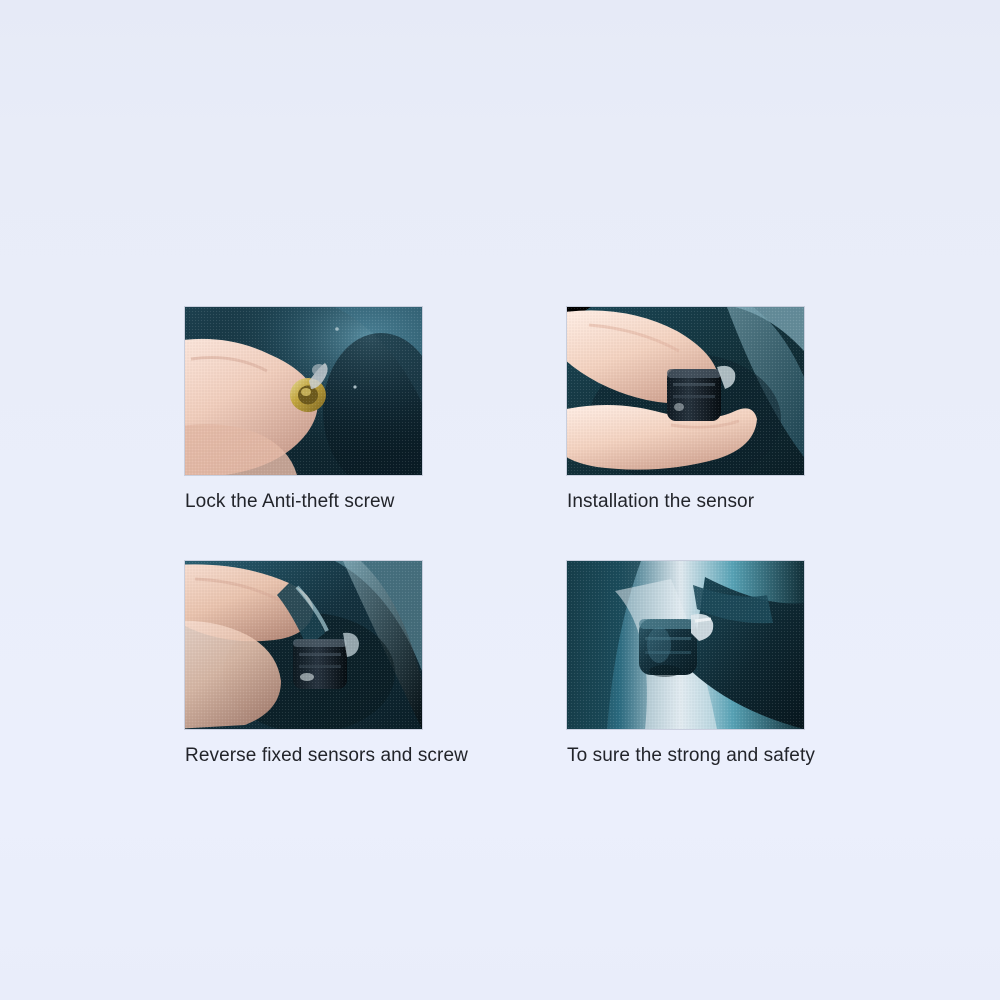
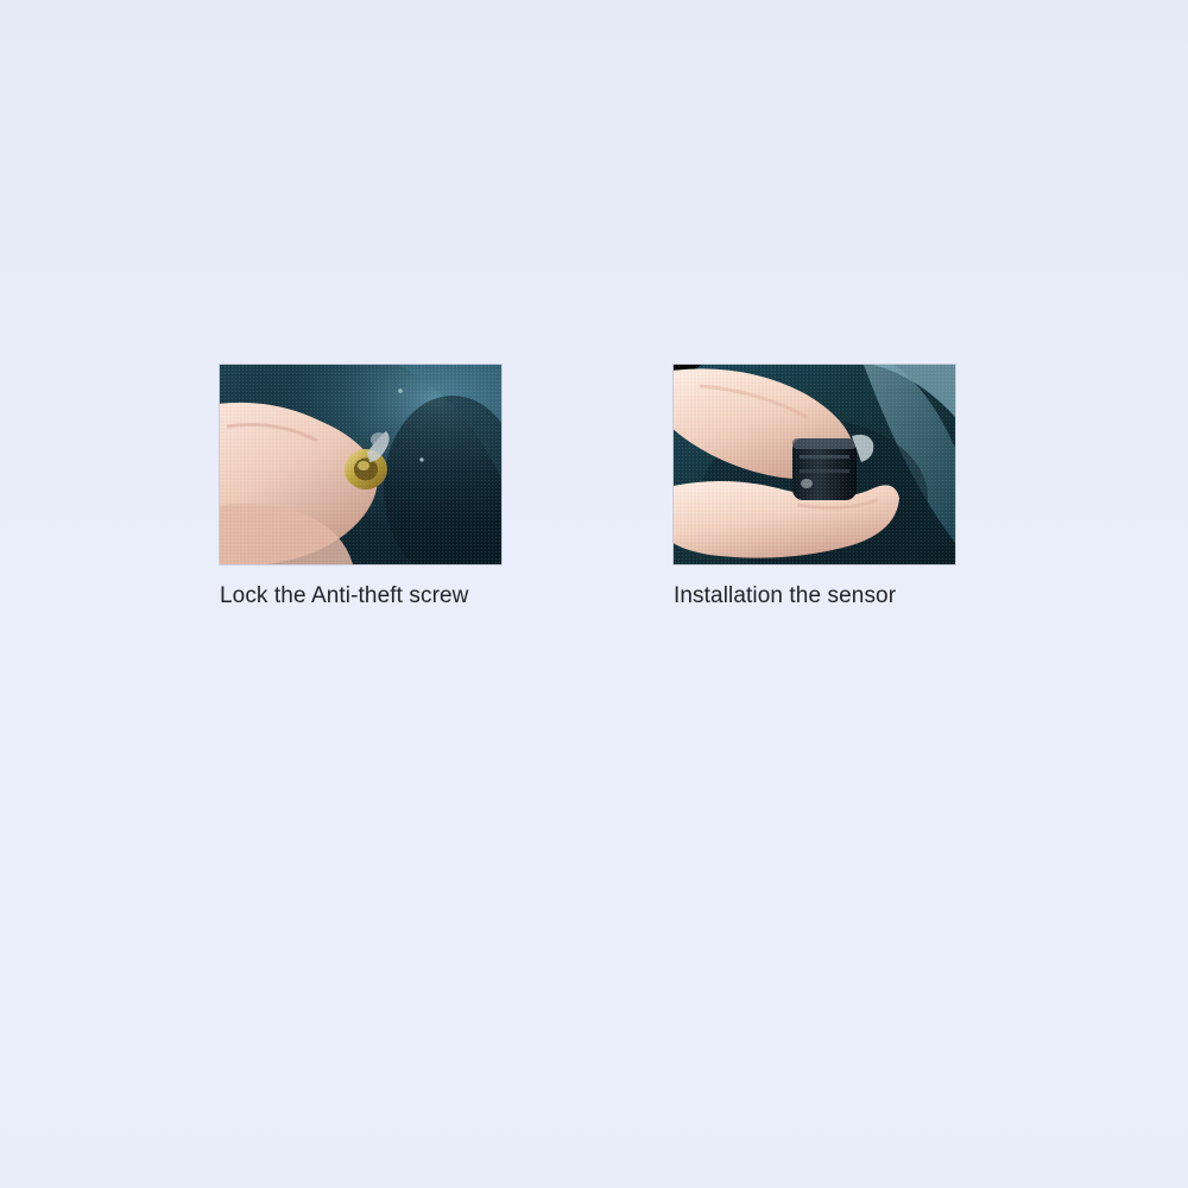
  Lock the Anti-theft screw
  Installation the sensor
- Reverse fixed sensors and screw
- To sure the strong and safety
